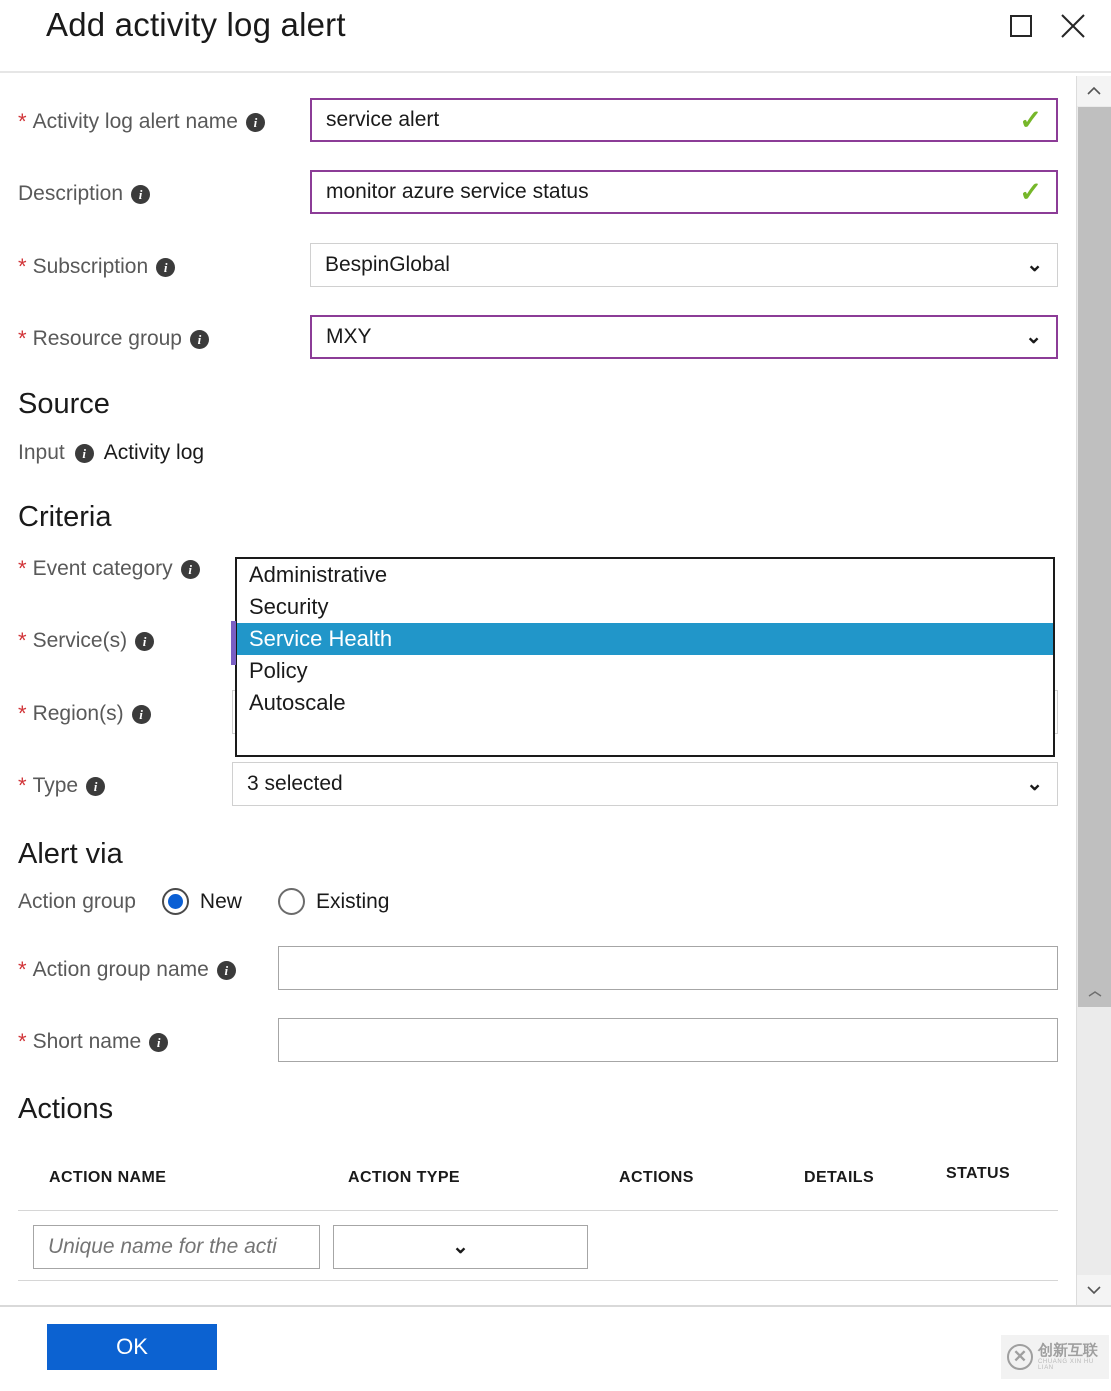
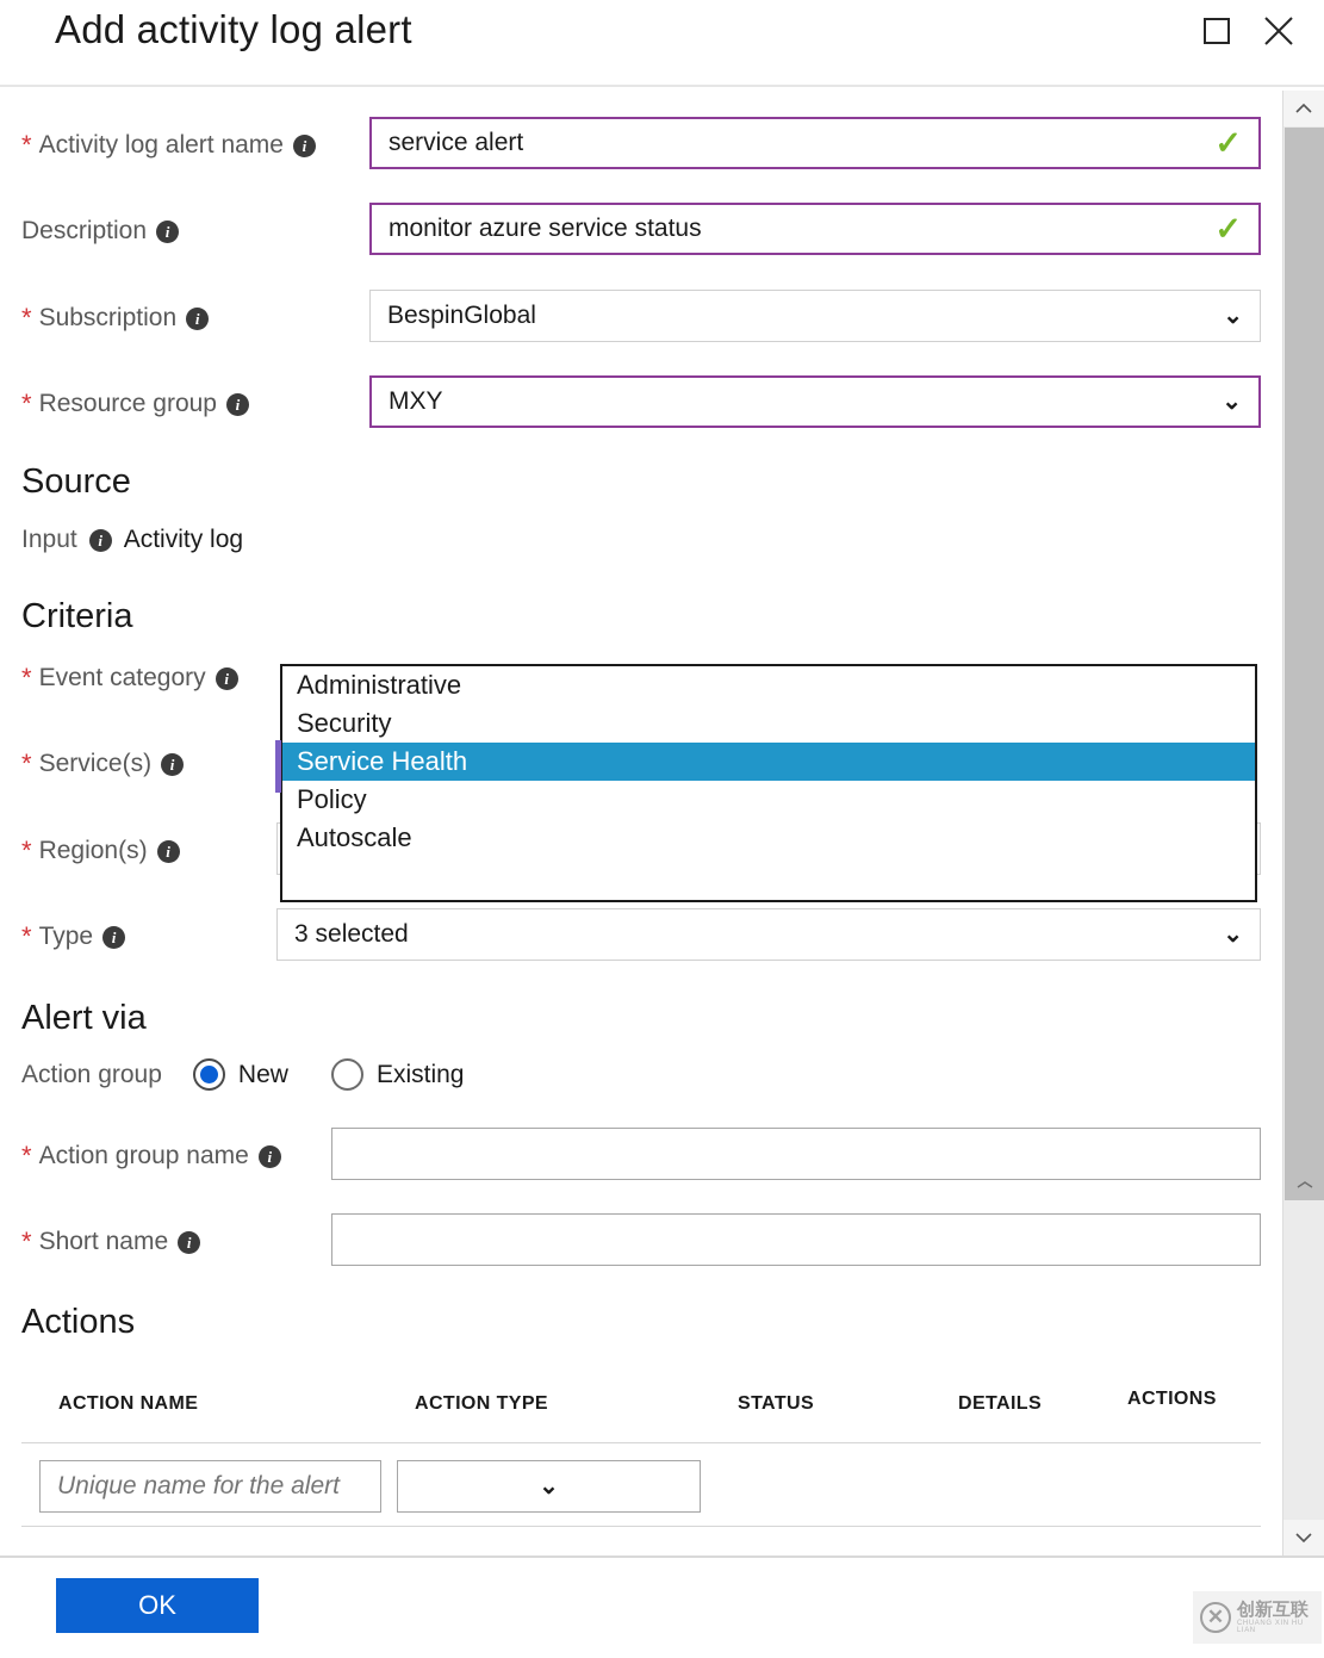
  Add activity log alert
  *
  Activity log alert name
  i
  service alert
  ✓
  Description
  i
  monitor azure service status
  ✓
  *
  Subscription
  i
  BespinGlobal
  ⌄
  *
  Resource group
  i
  MXY
  ⌄
  Source
  Input
  i
  Activity log
  Criteria
  *
  Event category
  i
  *
  Service(s)
  i
  *
  Region(s)
  i
  *
  Type
  i
  3 selected
  ⌄
  Alert via
  Action group
  New
  Existing
  *
  Action group name
  i
  *
  Short name
  i
  Actions
  ACTION NAME
  ACTION TYPE
- ACTIONS
+ STATUS
  DETAILS
- STATUS
+ ACTIONS
- Unique name for the acti
+ Unique name for the alert
  ⌄
  Administrative
  Security
  Service Health
  Policy
  Autoscale
  OK
  ✕
  创新互联
